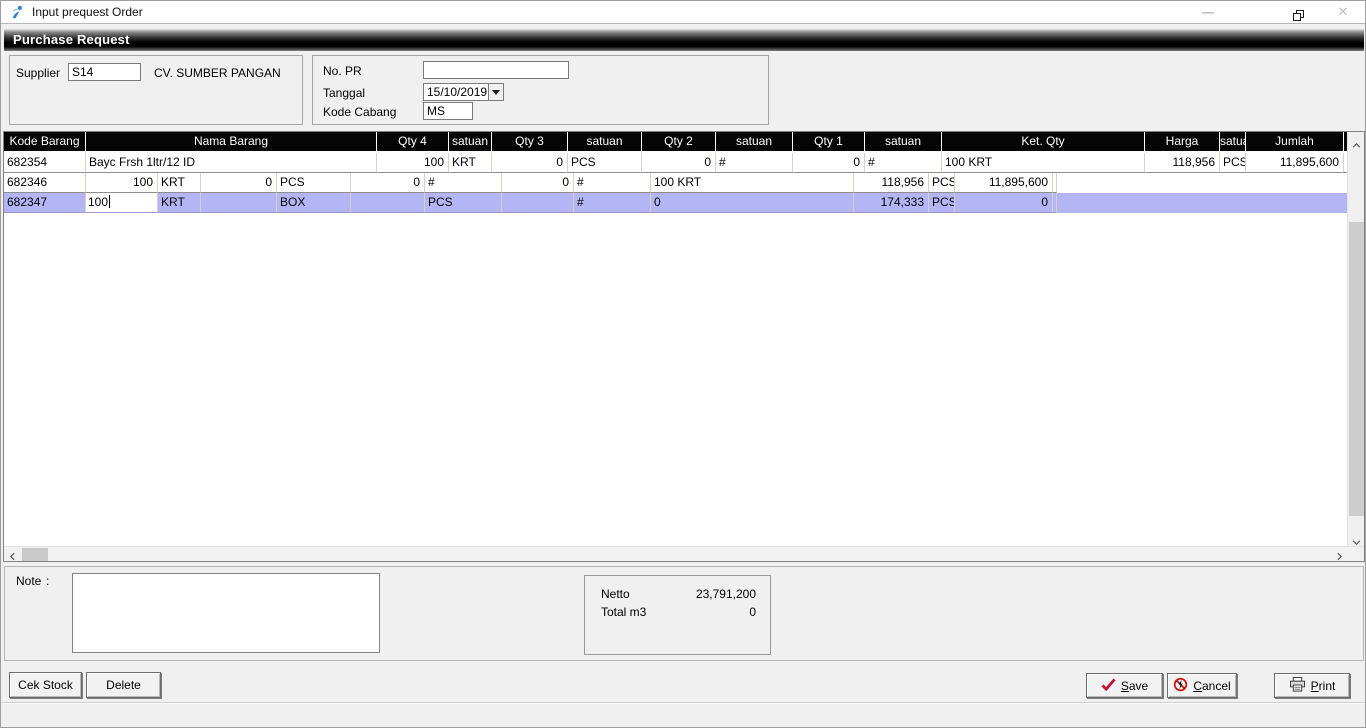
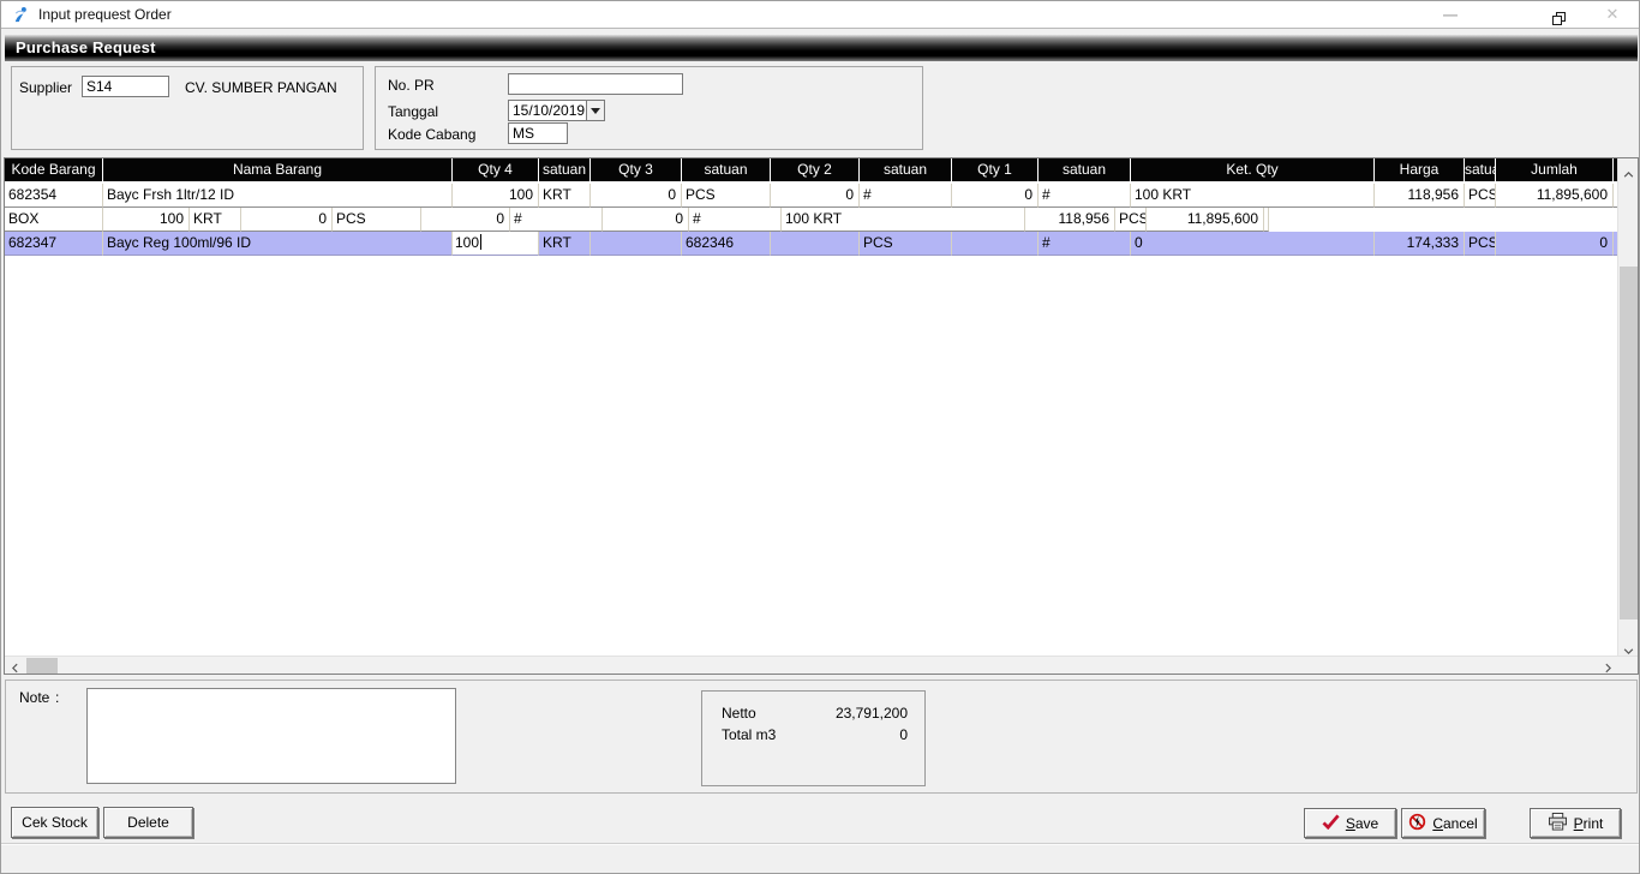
  Input prequest Order
  —
  ✕
  Purchase Request
  Supplier
  S14
  CV. SUMBER PANGAN
  No. PR
  Tanggal
  15/10/2019
  Kode Cabang
  MS
  Kode Barang
  Nama Barang
  Qty 4
  satuan
  Qty 3
  satuan
  Qty 2
  satuan
  Qty 1
  satuan
  Ket. Qty
  Harga
  Jumlah
  682354
  Bayc Frsh 1ltr/12 ID
  100
  KRT
  0
  PCS
  0
  #
  0
  #
  100 KRT
  118,956
  PCS
  11,895,600
- 682346
+ BOX
  100
  KRT
  0
  PCS
  0
  #
  0
  #
  100 KRT
  118,956
  PCS
  11,895,600
  682347
+ Bayc Reg 100ml/96 ID
  100
  KRT
- BOX
+ 682346
  PCS
  #
  0
  174,333
  PCS
  0
  Note
  :
  Netto
  23,791,200
  Total m3
  0
  Cek Stock
  Delete
  Save
  Cancel
  Print
